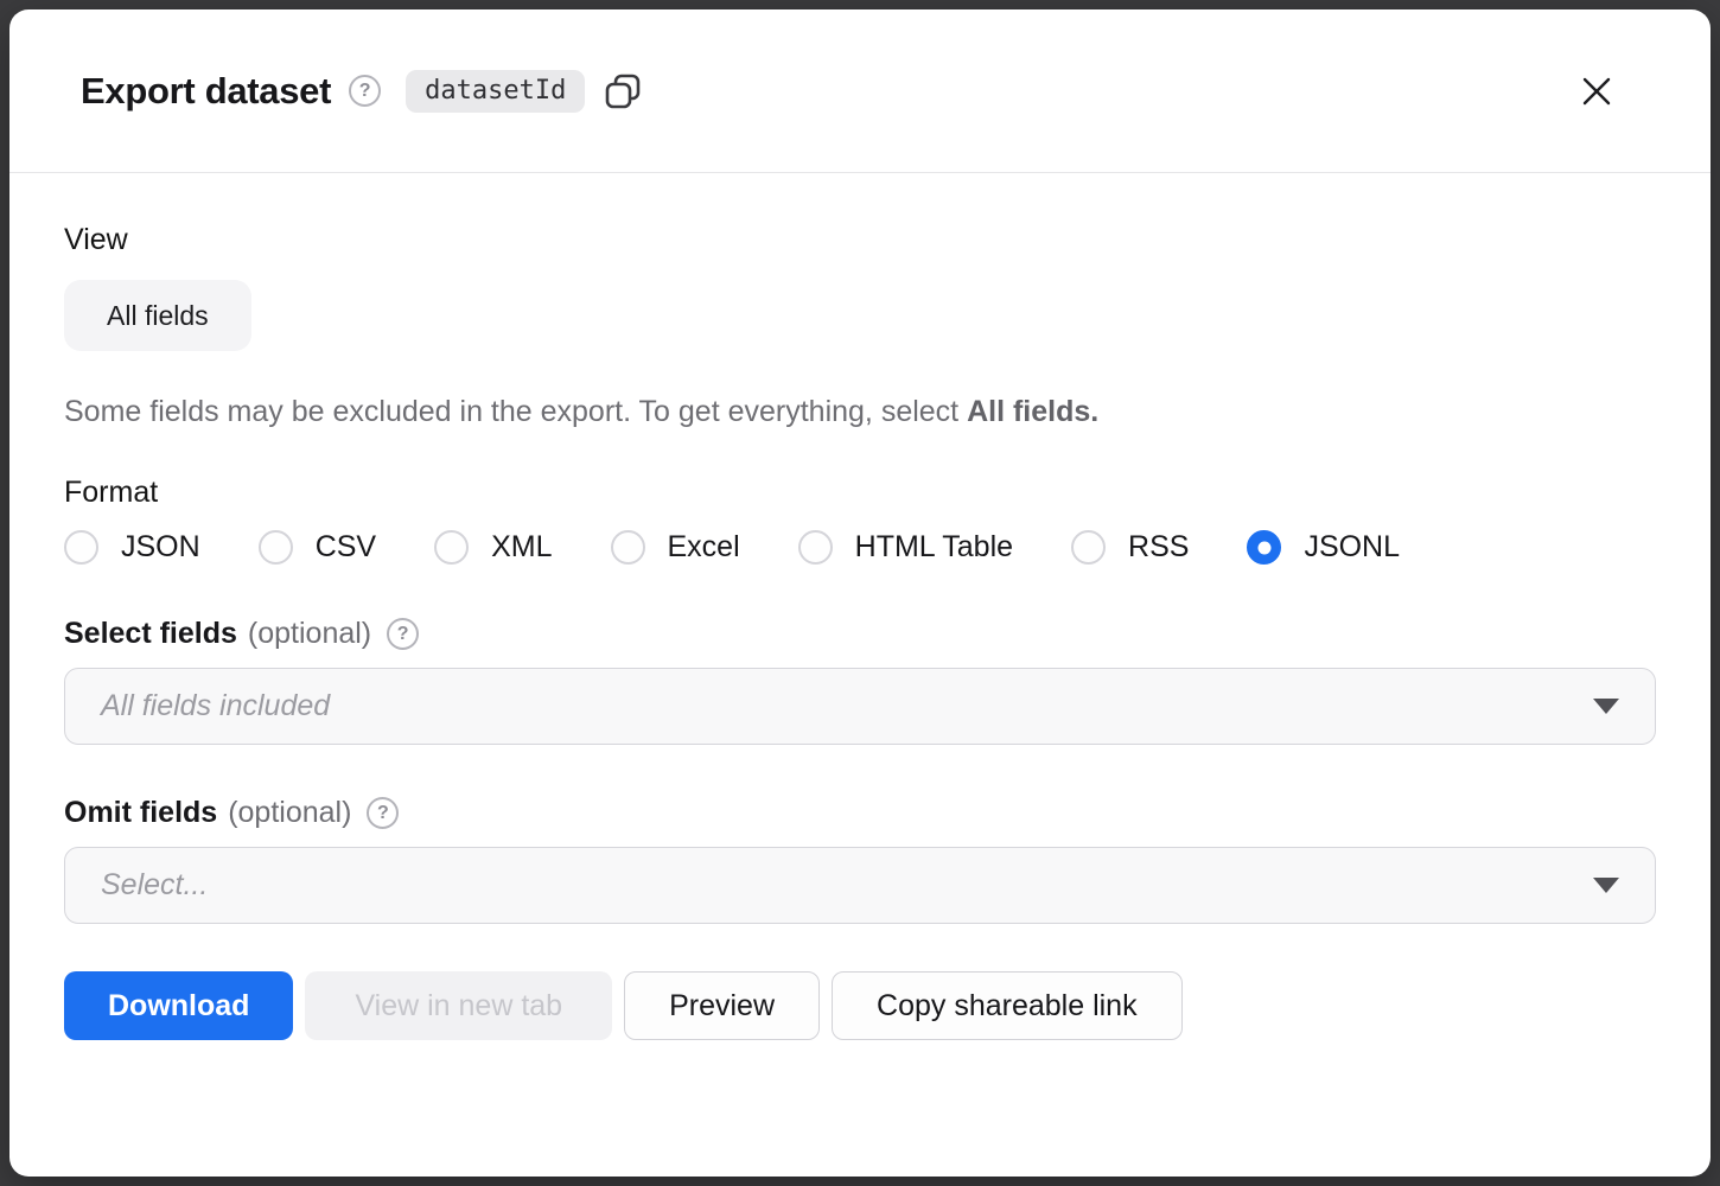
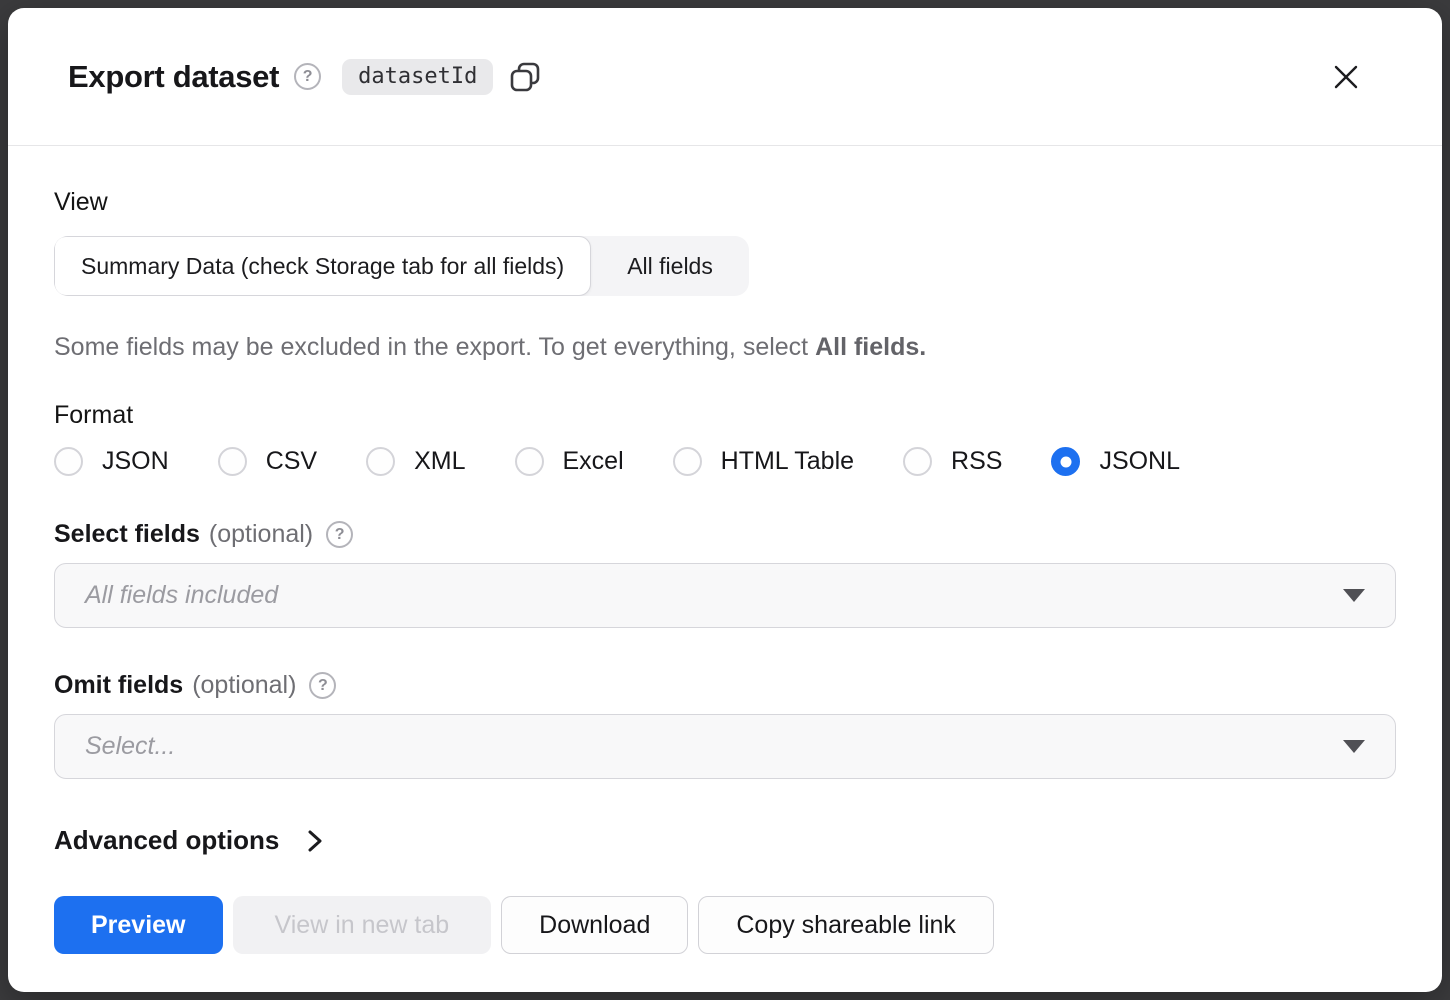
  Export dataset
  ?
  datasetId
  View
+ Summary Data (check Storage tab for all fields)
  All fields
  Some fields may be excluded in the export. To get everything, select All fields.
  Format
  JSON
  CSV
  XML
  Excel
  HTML Table
  RSS
  JSONL
  Select fields
  (optional)
  ?
  All fields included
  Omit fields
  (optional)
  ?
  Select...
+ Advanced options
- Download
+ Preview
  View in new tab
- Preview
+ Download
  Copy shareable link
